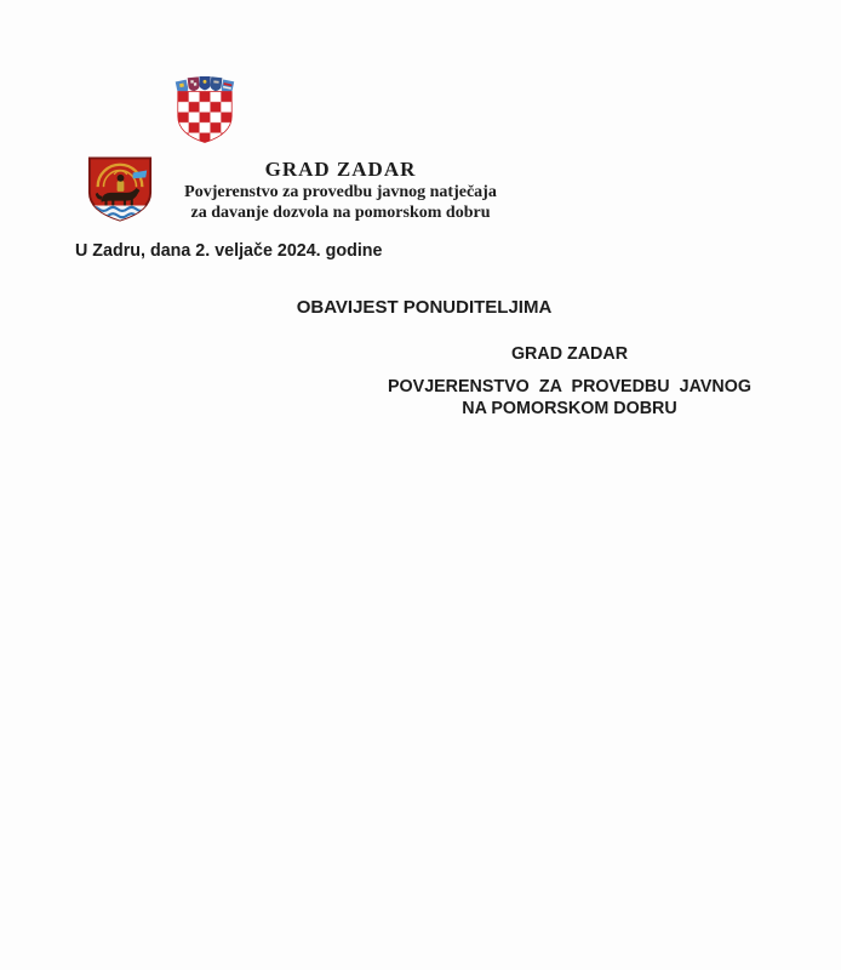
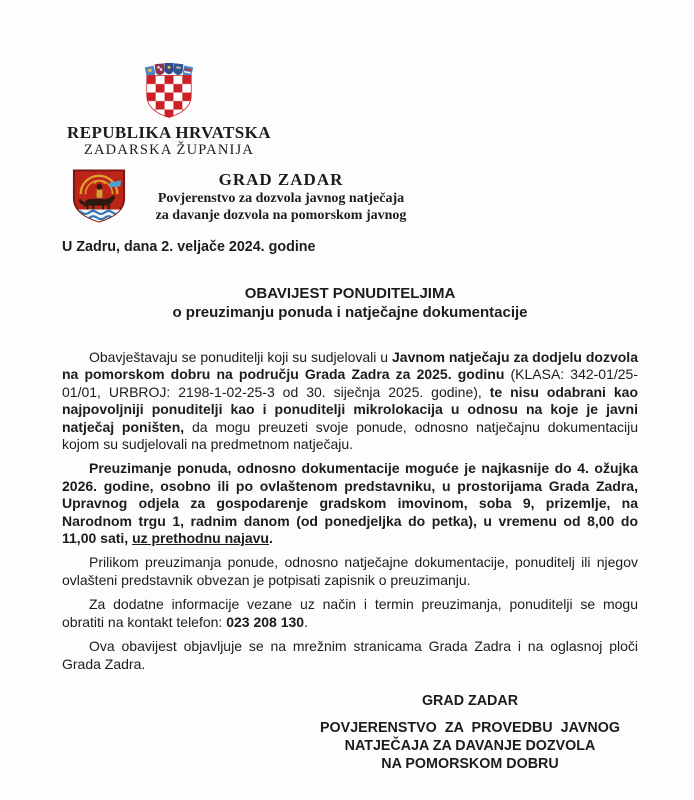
+ REPUBLIKA HRVATSKA
+ ZADARSKA ŽUPANIJA
  GRAD ZADAR
- Povjerenstvo za provedbu javnog natječaja
+ Povjerenstvo za dozvola javnog natječaja
- za davanje dozvola na pomorskom dobru
+ za davanje dozvola na pomorskom javnog
  U Zadru, dana 2. veljače 2024. godine
  OBAVIJEST PONUDITELJIMA
+ o preuzimanju ponuda i natječajne dokumentacije
+ Obavještavaju se ponuditelji koji su sudjelovali u Javnom natječaju za dodjelu dozvola na pomorskom dobru na području Grada Zadra za 2025. godinu (KLASA: 342-01/25-01/01, URBROJ: 2198-1-02-25-3 od 30. siječnja 2025. godine), te nisu odabrani kao najpovoljniji ponuditelji kao i ponuditelji mikrolokacija u odnosu na koje je javni natječaj poništen, da mogu preuzeti svoje ponude, odnosno natječajnu dokumentaciju kojom su sudjelovali na predmetnom natječaju.
+ Preuzimanje ponuda, odnosno dokumentacije moguće je najkasnije do 4. ožujka 2026. godine, osobno ili po ovlaštenom predstavniku, u prostorijama Grada Zadra, Upravnog odjela za gospodarenje gradskom imovinom, soba 9, prizemlje, na Narodnom trgu 1, radnim danom (od ponedjeljka do petka), u vremenu od 8,00 do 11,00 sati, uz prethodnu najavu.
+ Prilikom preuzimanja ponude, odnosno natječajne dokumentacije, ponuditelj ili njegov ovlašteni predstavnik obvezan je potpisati zapisnik o preuzimanju.
+ Za dodatne informacije vezane uz način i termin preuzimanja, ponuditelji se mogu obratiti na kontakt telefon: 023 208 130.
+ Ova obavijest objavljuje se na mrežnim stranicama Grada Zadra i na oglasnoj ploči Grada Zadra.
  GRAD ZADAR
  POVJERENSTVO ZA PROVEDBU JAVNOG
+ NATJEČAJA ZA DAVANJE DOZVOLA
  NA POMORSKOM DOBRU
